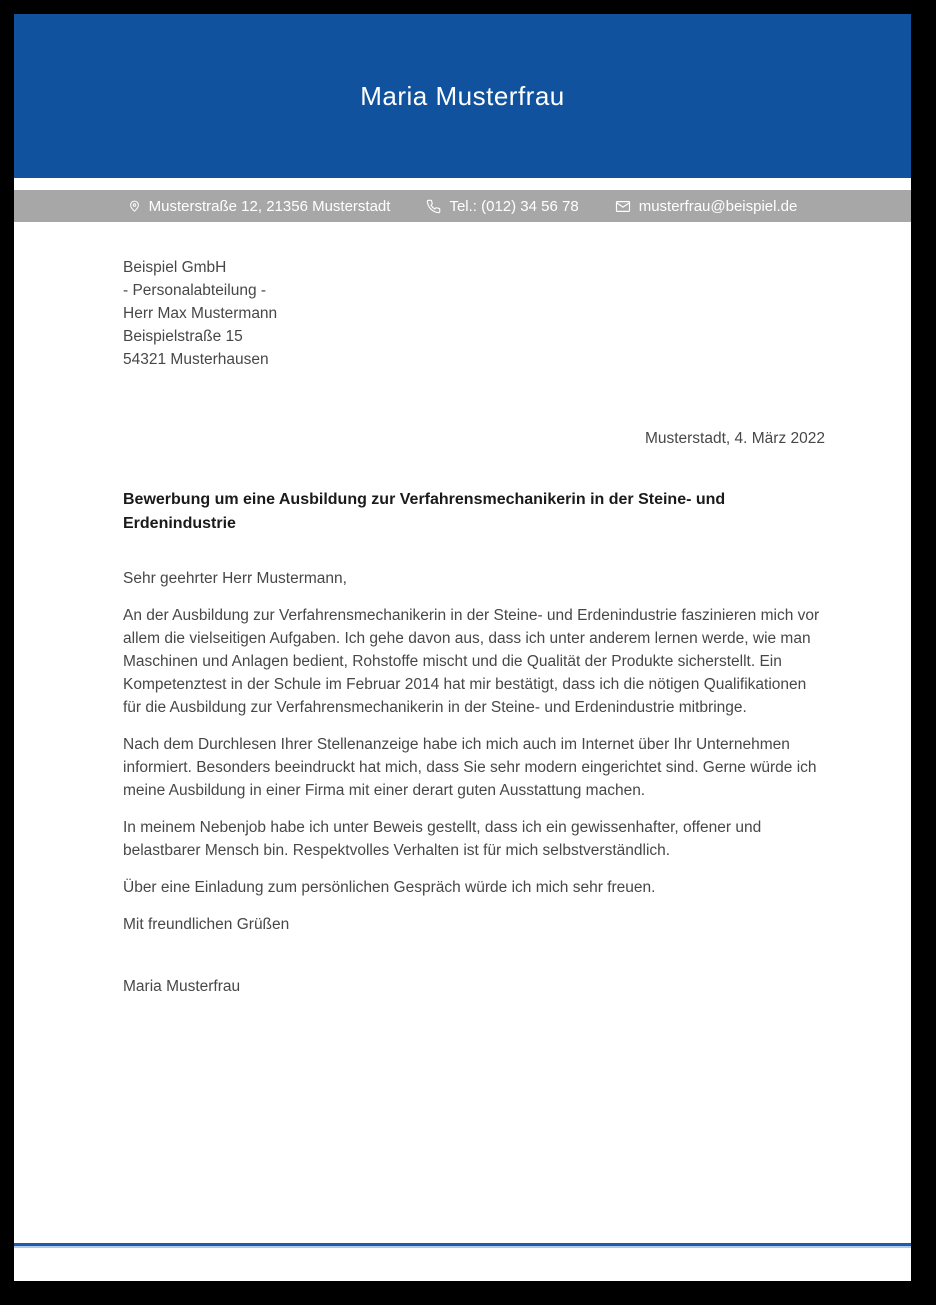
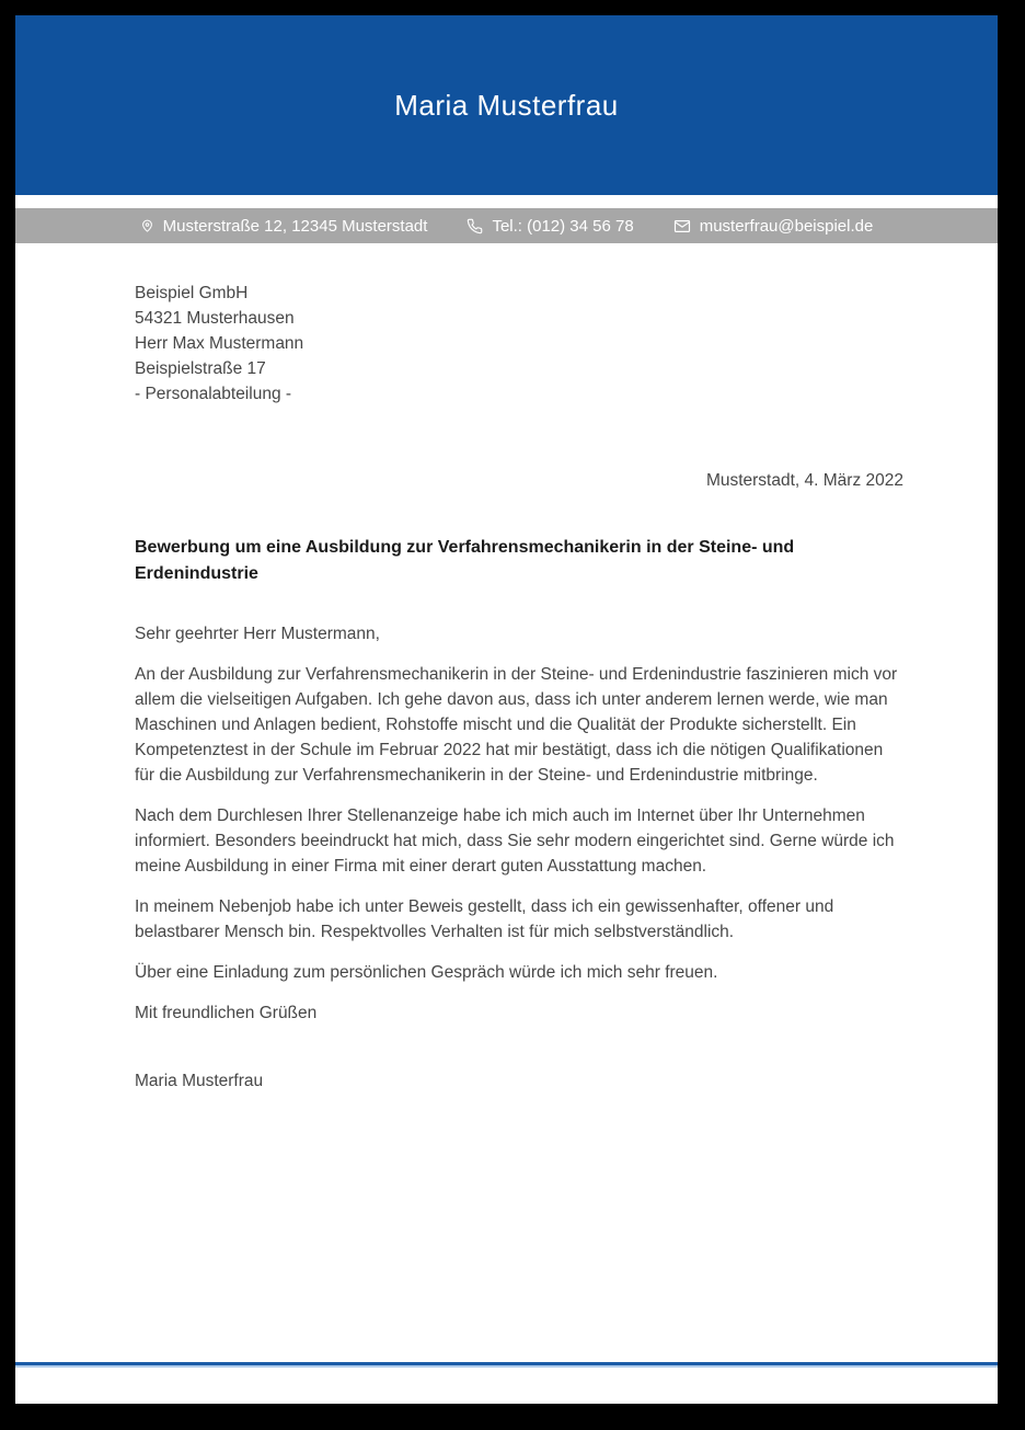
  Maria Musterfrau
- Musterstraße 12, 21356 Musterstadt
+ Musterstraße 12, 12345 Musterstadt
  Tel.: (012) 34 56 78
  musterfrau@beispiel.de
  Beispiel GmbH
- - Personalabteilung -
+ 54321 Musterhausen
  Herr Max Mustermann
- Beispielstraße 15
+ Beispielstraße 17
- 54321 Musterhausen
+ - Personalabteilung -
  Musterstadt, 4. März 2022
  Bewerbung um eine Ausbildung zur Verfahrensmechanikerin in der Steine- und Erdenindustrie
  Sehr geehrter Herr Mustermann,
- An der Ausbildung zur Verfahrensmechanikerin in der Steine- und Erdenindustrie faszinieren mich vor allem die vielseitigen Aufgaben. Ich gehe davon aus, dass ich unter anderem lernen werde, wie man Maschinen und Anlagen bedient, Rohstoffe mischt und die Qualität der Produkte sicherstellt. Ein Kompetenztest in der Schule im Februar 2014 hat mir bestätigt, dass ich die nötigen Qualifikationen für die Ausbildung zur Verfahrensmechanikerin in der Steine- und Erdenindustrie mitbringe.
+ An der Ausbildung zur Verfahrensmechanikerin in der Steine- und Erdenindustrie faszinieren mich vor allem die vielseitigen Aufgaben. Ich gehe davon aus, dass ich unter anderem lernen werde, wie man Maschinen und Anlagen bedient, Rohstoffe mischt und die Qualität der Produkte sicherstellt. Ein Kompetenztest in der Schule im Februar 2022 hat mir bestätigt, dass ich die nötigen Qualifikationen für die Ausbildung zur Verfahrensmechanikerin in der Steine- und Erdenindustrie mitbringe.
  Nach dem Durchlesen Ihrer Stellenanzeige habe ich mich auch im Internet über Ihr Unternehmen informiert. Besonders beeindruckt hat mich, dass Sie sehr modern eingerichtet sind. Gerne würde ich meine Ausbildung in einer Firma mit einer derart guten Ausstattung machen.
  In meinem Nebenjob habe ich unter Beweis gestellt, dass ich ein gewissenhafter, offener und belastbarer Mensch bin. Respektvolles Verhalten ist für mich selbstverständlich.
  Über eine Einladung zum persönlichen Gespräch würde ich mich sehr freuen.
  Mit freundlichen Grüßen
  Maria Musterfrau
